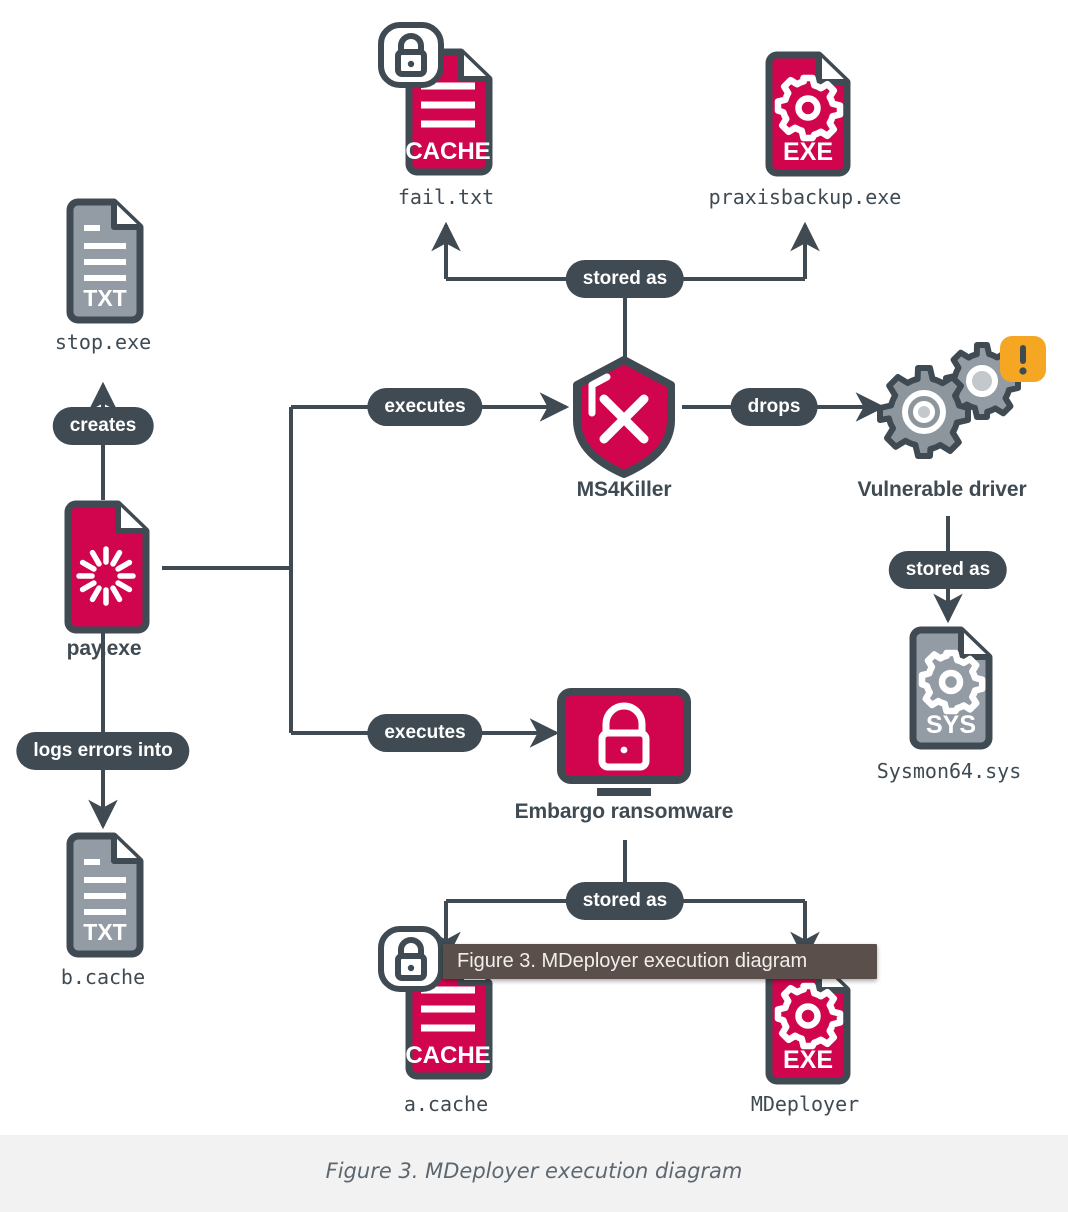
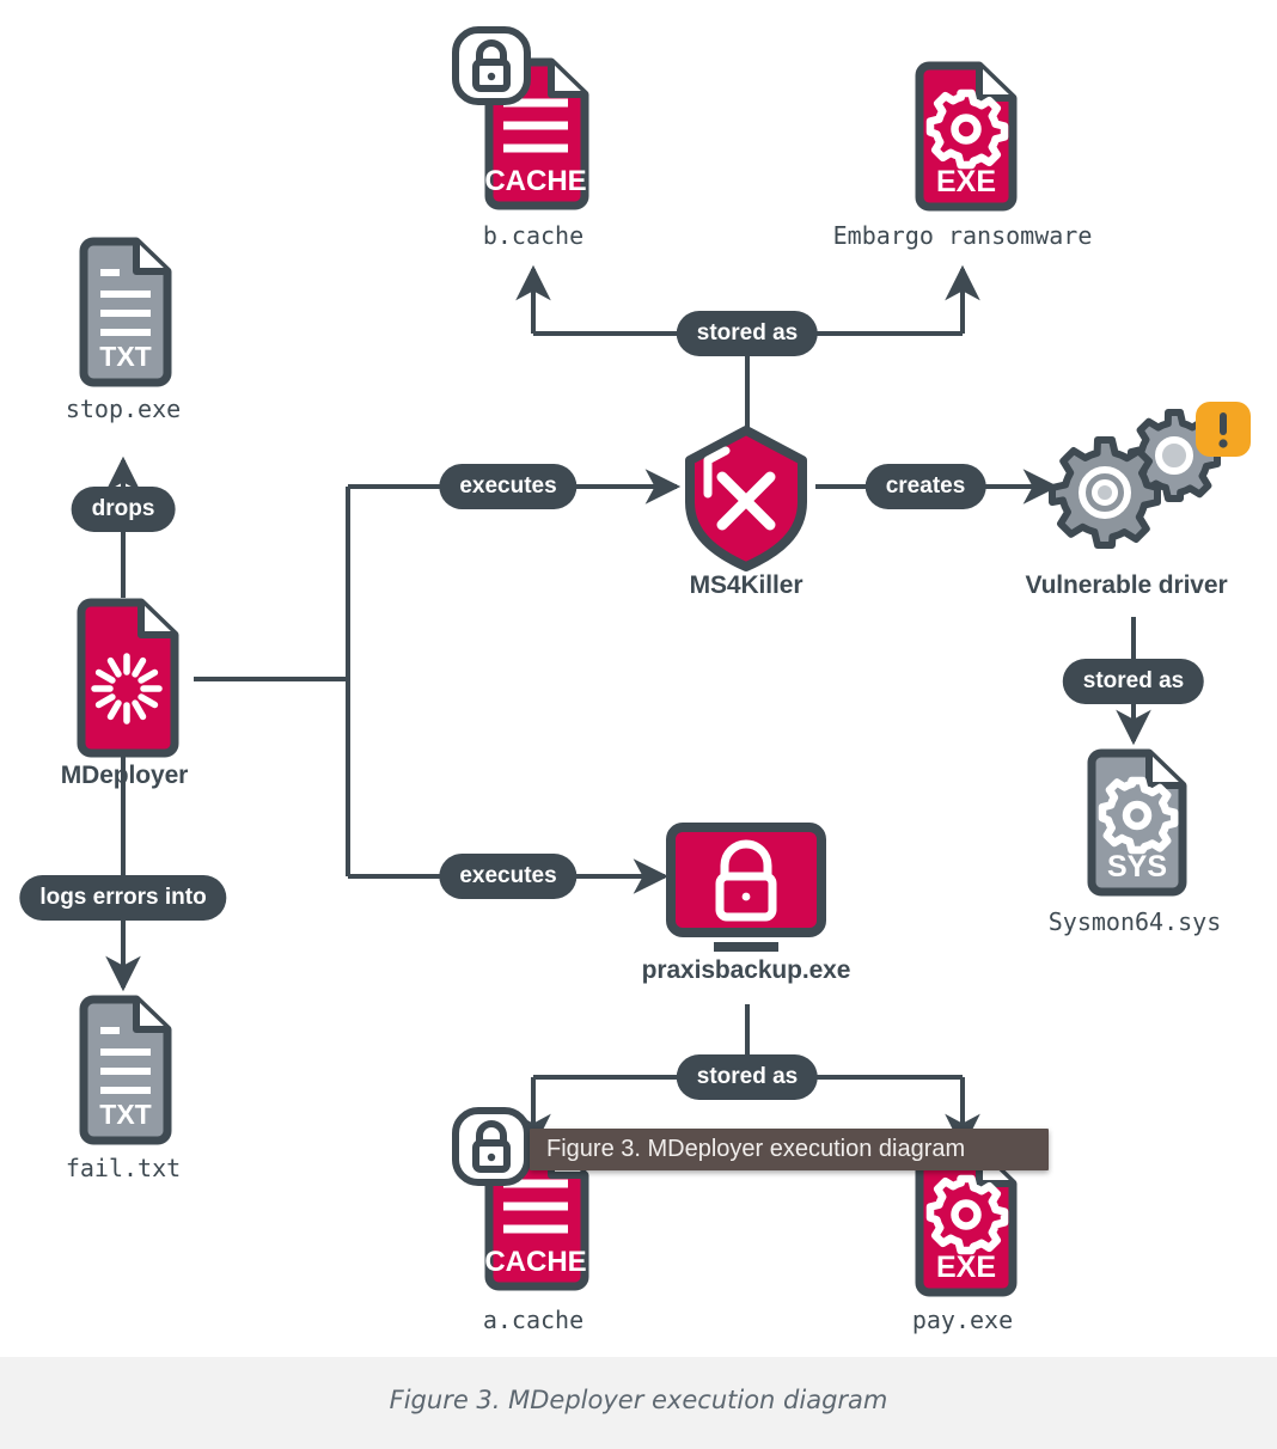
  TXT
  TXT
  CACHE
  CACHE
  EXE
  EXE
  SYS
  stop.exe
- fail.txt
+ b.cache
- praxisbackup.exe
+ Embargo ransomware
- pay.exe
+ MDeployer
  MS4Killer
  Vulnerable driver
  Sysmon64.sys
- Embargo ransomware
+ praxisbackup.exe
- b.cache
+ fail.txt
  a.cache
- MDeployer
+ pay.exe
- creates
+ drops
  executes
  executes
  logs errors into
  stored as
- drops
+ creates
  stored as
  stored as
  Figure 3. MDeployer execution diagram
  Figure 3. MDeployer execution diagram
